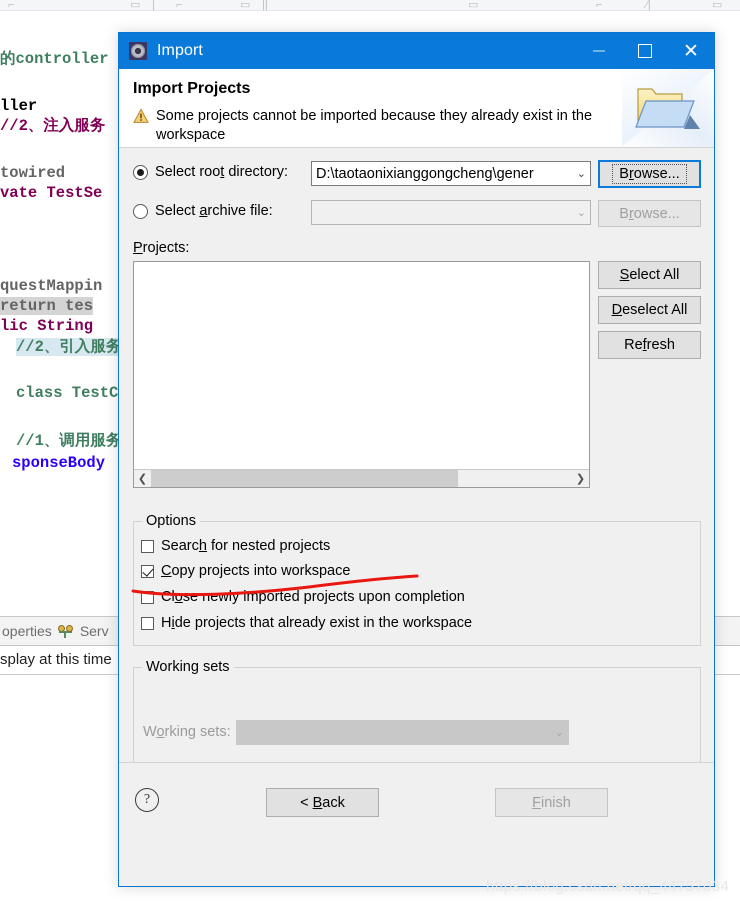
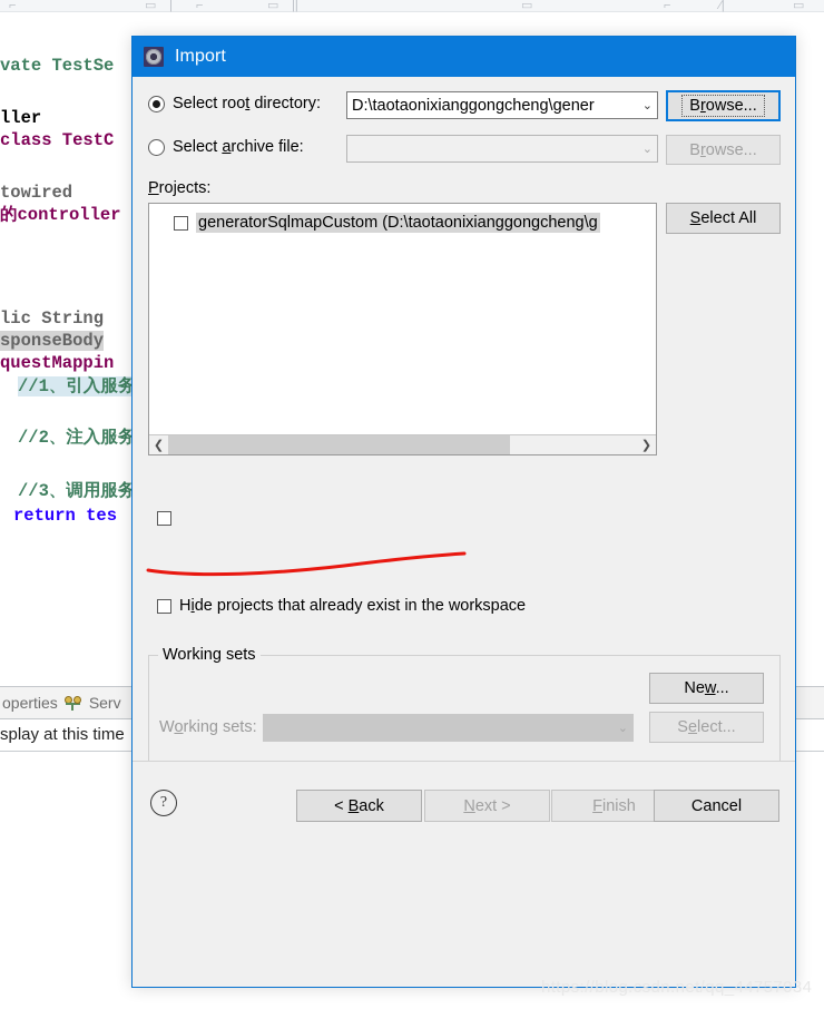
  ⌐
  ▭
  |
  ⌐
  ▭
  ||
  ▭
  ⌐
  ⁄|
  ▭
- 的controller
+ vate TestSe
  ller
- //2、注入服务
+ class TestC
  towired
- vate TestSe
+ 的controller
- questMappin
+ lic String
- return tes
+ sponseBody
- lic String
+ questMappin
- //2、引入服务
+ //1、引入服务
- class TestC
+ //2、注入服务
- //1、调用服务
+ //3、调用服务
- sponseBody
+ return tes
  operties
  Serv
  splay at this time
  Import
- ✕
- Import Projects
- Some projects cannot be imported because they already exist in the workspace
  Select root directory:
  D:\taotaonixianggongcheng\gener
  ⌄
  Browse...
  Select archive file:
  ⌄
  Browse...
  Projects:
+ generatorSqlmapCustom (D:\taotaonixianggongcheng\g
  ❮
  ❯
  Select All
- Deselect All
- Refresh
- Options
- Search for nested projects
- Copy projects into workspace
- Close newly imported projects upon completion
  Hide projects that already exist in the workspace
  Working sets
+ New...
  Working sets:
  ⌄
+ Select...
  ?
  < Back
+ Next >
  Finish
+ Cancel
  https://blog.csdn.net/qq_44757034
